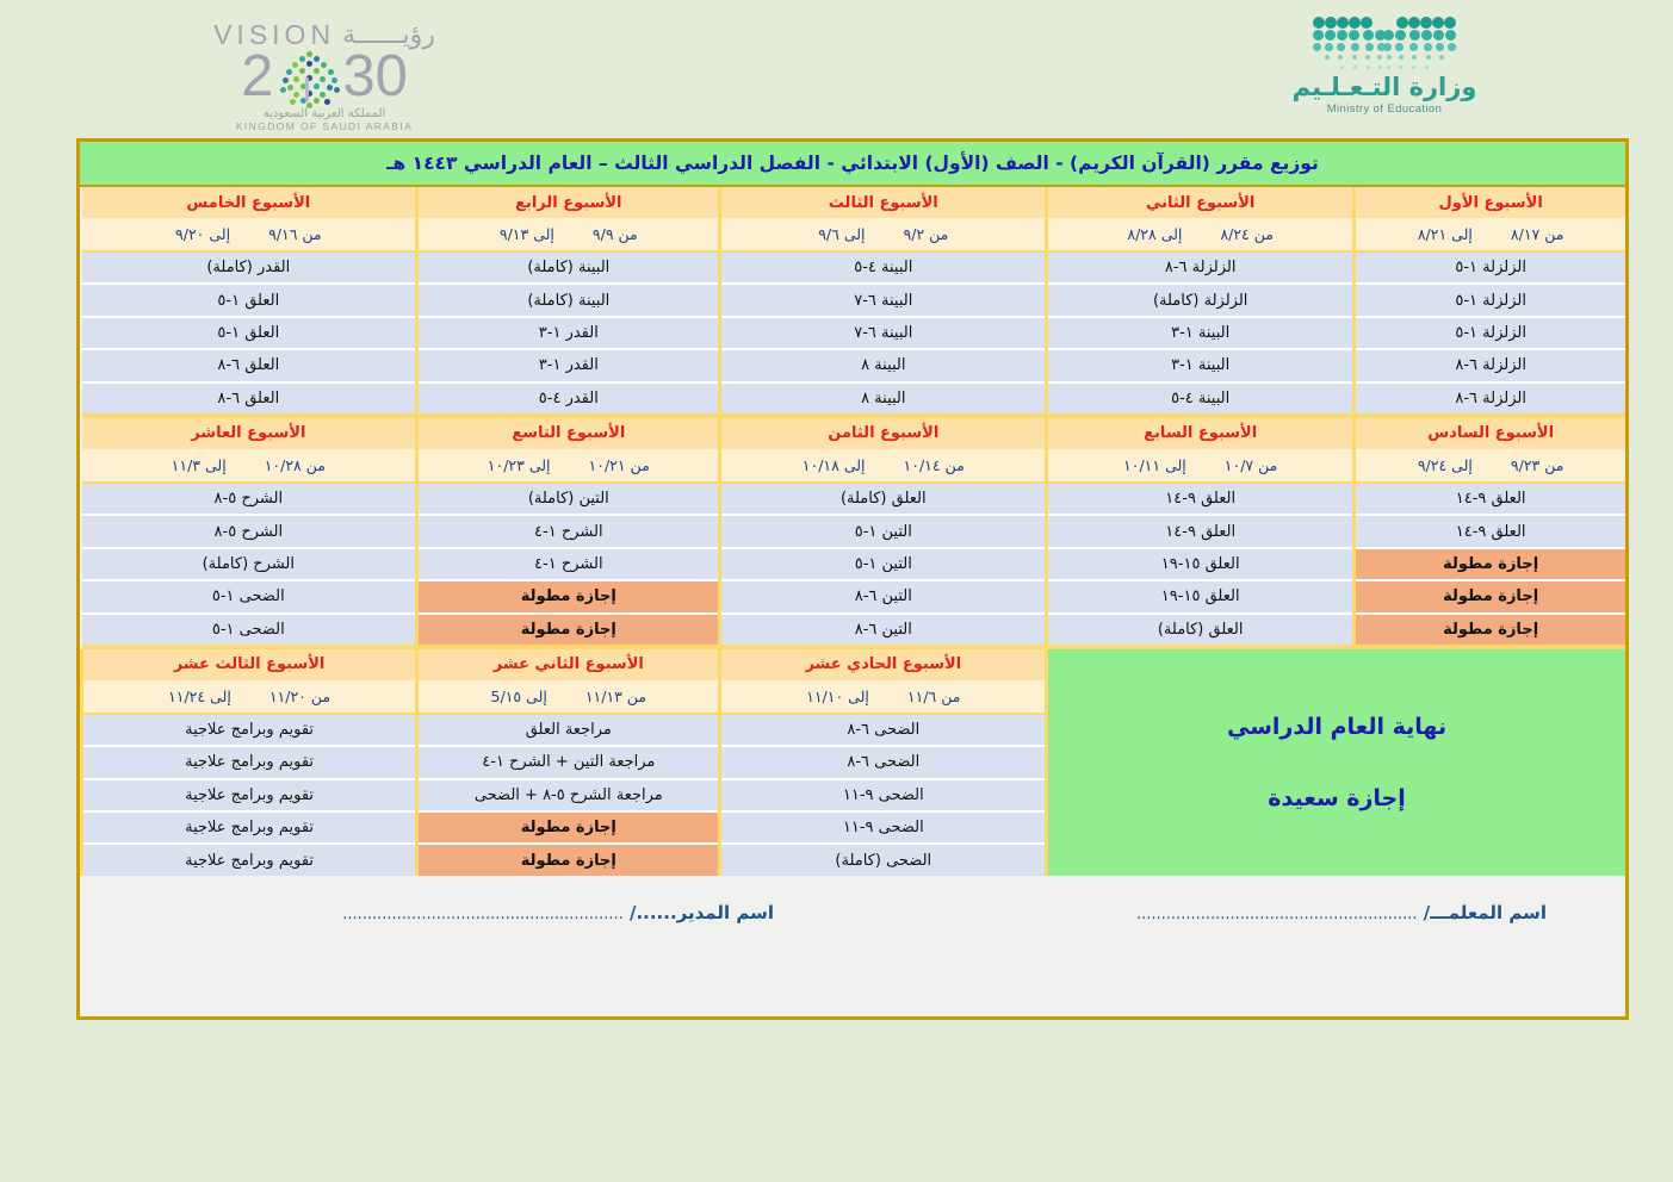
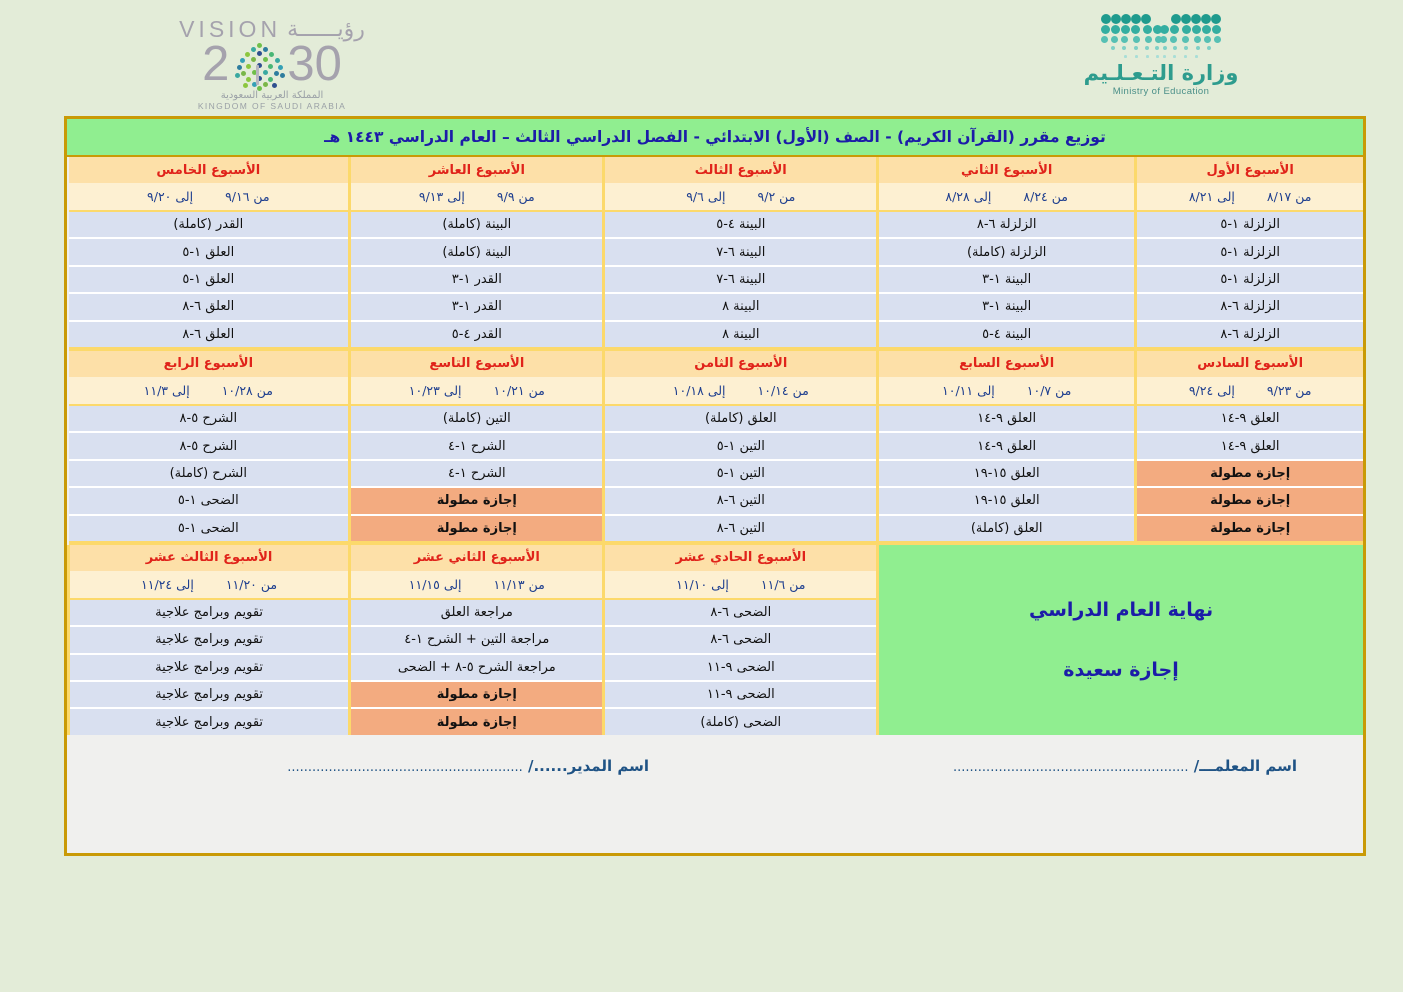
  رؤيــــــة
  VISION
  30
  2
  المملكة العربية السعودية
  KINGDOM OF SAUDI ARABIA
  وزارة التـعـلـيم
  Ministry of Education
  توزيع مقرر (القرآن الكريم) - الصف (الأول) الابتدائي - الفصل الدراسي الثالث – العام الدراسي ١٤٤٣ هـ
- الأسبوع الأول	الأسبوع الثاني	الأسبوع الثالث	الأسبوع الرابع	الأسبوع الخامس
+ الأسبوع الأول	الأسبوع الثاني	الأسبوع الثالث	الأسبوع العاشر	الأسبوع الخامس
  من ٨/١٧إلى ٨/٢١	من ٨/٢٤إلى ٨/٢٨	من ٩/٢إلى ٩/٦	من ٩/٩إلى ٩/١٣	من ٩/١٦إلى ٩/٢٠
  الزلزلة ١-٥	الزلزلة ٦-٨	البينة ٤-٥	البينة (كاملة)	القدر (كاملة)
  الزلزلة ١-٥	الزلزلة (كاملة)	البينة ٦-٧	البينة (كاملة)	العلق ١-٥
  الزلزلة ١-٥	البينة ١-٣	البينة ٦-٧	القدر ١-٣	العلق ١-٥
  الزلزلة ٦-٨	البينة ١-٣	البينة ٨	القدر ١-٣	العلق ٦-٨
  الزلزلة ٦-٨	البينة ٤-٥	البينة ٨	القدر ٤-٥	العلق ٦-٨
- الأسبوع السادس	الأسبوع السابع	الأسبوع الثامن	الأسبوع التاسع	الأسبوع العاشر
+ الأسبوع السادس	الأسبوع السابع	الأسبوع الثامن	الأسبوع التاسع	الأسبوع الرابع
  من ٩/٢٣إلى ٩/٢٤	من ١٠/٧إلى ١٠/١١	من ١٠/١٤إلى ١٠/١٨	من ١٠/٢١إلى ١٠/٢٣	من ١٠/٢٨إلى ١١/٣
  العلق ٩-١٤	العلق ٩-١٤	العلق (كاملة)	التين (كاملة)	الشرح ٥-٨
  العلق ٩-١٤	العلق ٩-١٤	التين ١-٥	الشرح ١-٤	الشرح ٥-٨
  إجازة مطولة	العلق ١٥-١٩	التين ١-٥	الشرح ١-٤	الشرح (كاملة)
  إجازة مطولة	العلق ١٥-١٩	التين ٦-٨	إجازة مطولة	الضحى ١-٥
  إجازة مطولة	العلق (كاملة)	التين ٦-٨	إجازة مطولة	الضحى ١-٥
  نهاية العام الدراسيإجازة سعيدة	الأسبوع الحادي عشر	الأسبوع الثاني عشر	الأسبوع الثالث عشر
- من ١١/٦إلى ١١/١٠	من ١١/١٣إلى 5/١٥	من ١١/٢٠إلى ١١/٢٤
+ من ١١/٦إلى ١١/١٠	من ١١/١٣إلى ١١/١٥	من ١١/٢٠إلى ١١/٢٤
  الضحى ٦-٨	مراجعة العلق	تقويم وبرامج علاجية
  الضحى ٦-٨	مراجعة التين + الشرح ١-٤	تقويم وبرامج علاجية
  الضحى ٩-١١	مراجعة الشرح ٥-٨ + الضحى	تقويم وبرامج علاجية
  الضحى ٩-١١	إجازة مطولة	تقويم وبرامج علاجية
  الضحى (كاملة)	إجازة مطولة	تقويم وبرامج علاجية
  اسم المعلمـــ/ .........................................................
  اسم المدير....../ .........................................................
